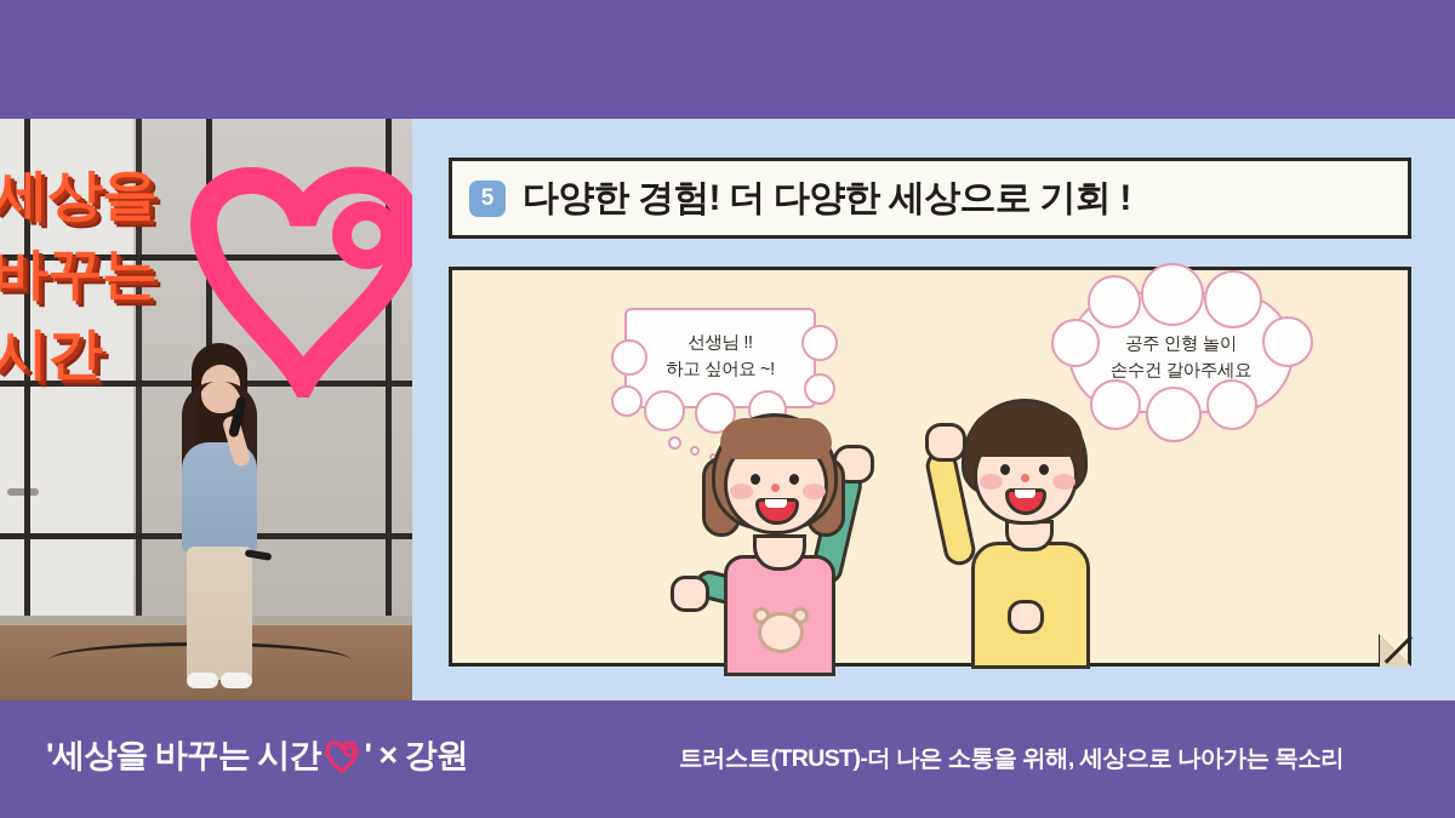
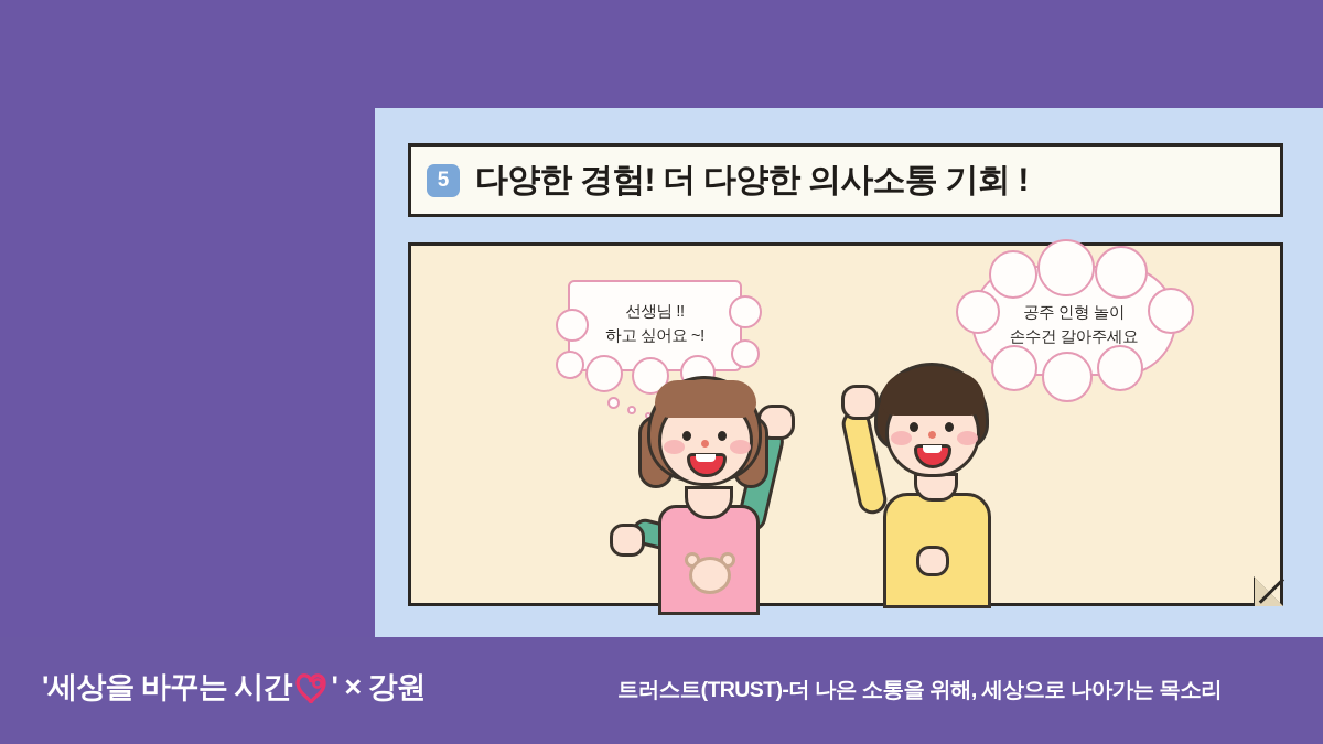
- 세상을
- 바꾸는
- 시간
  5
- 다양한 경험! 더 다양한 세상으로 기회 !
+ 다양한 경험! 더 다양한 의사소통 기회 !
  선생님 !!
  하고 싶어요 ~!
  공주 인형 놀이
  손수건 갈아주세요
  '세상을 바꾸는 시간
  ' × 강원
  트러스트(TRUST)-더 나은 소통을 위해, 세상으로 나아가는 목소리
